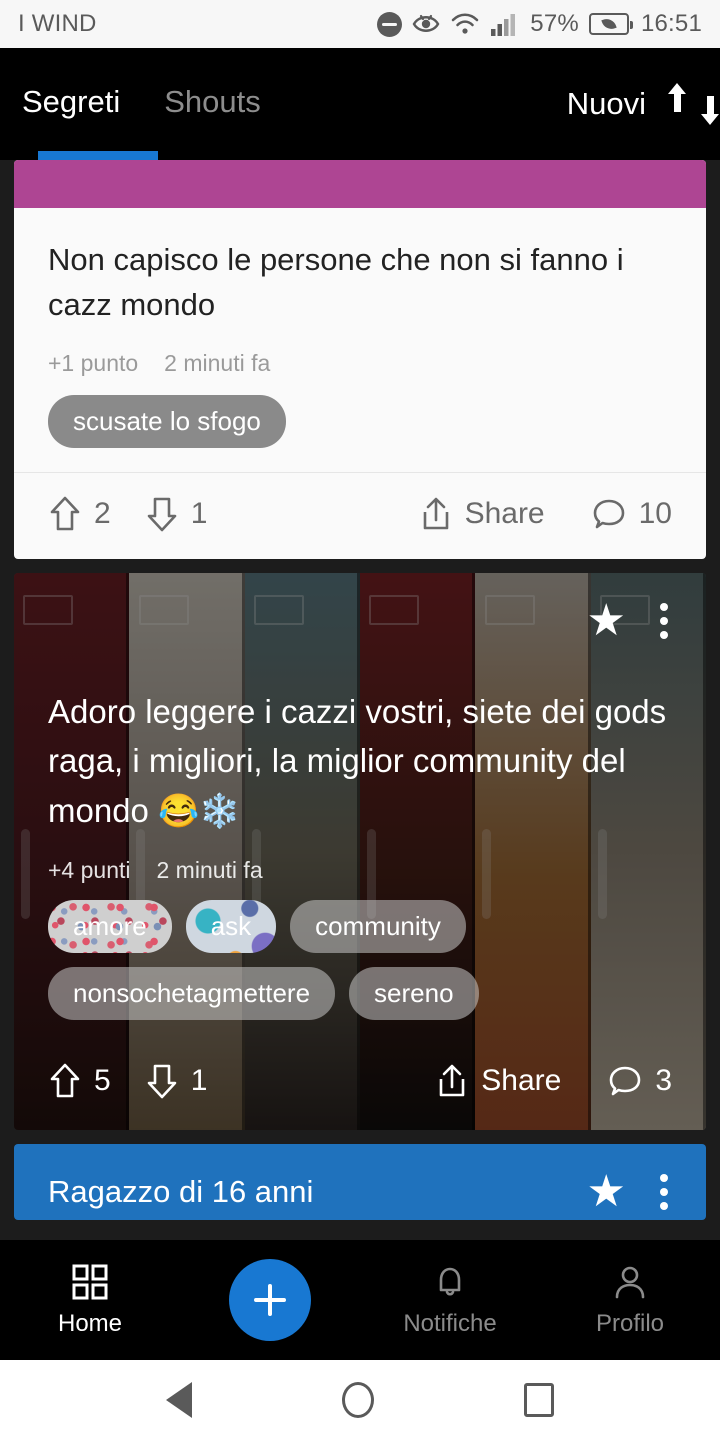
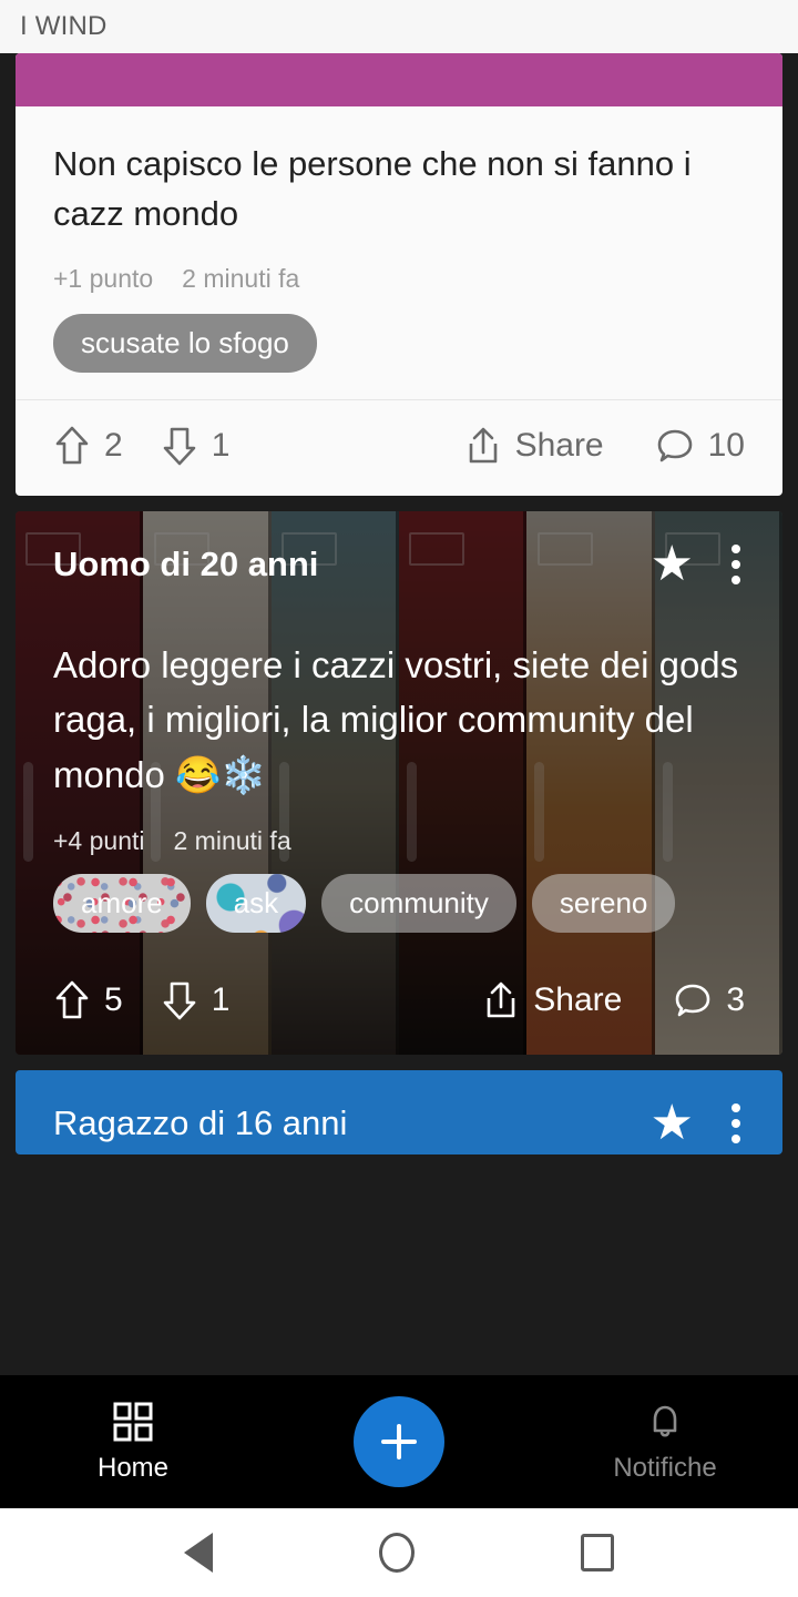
  I WIND
- 57%
- 16:51
- Segreti
- Shouts
- Nuovi
  Non capisco le persone che non si fanno i cazz mondo
  +1 punto
  2 minuti fa
  scusate lo sfogo
  2
  1
  Share
  10
+ Uomo di 20 anni
  ★
  Adoro leggere i cazzi vostri, siete dei gods raga, i migliori, la miglior community del mondo 😂❄️
  +4 punti
  2 minuti fa
  amore
  ask
  community
- nonsochetagmettere
  sereno
  5
  1
  Share
  3
  Ragazzo di 16 anni
  ★
  Home
  Notifiche
- Profilo
